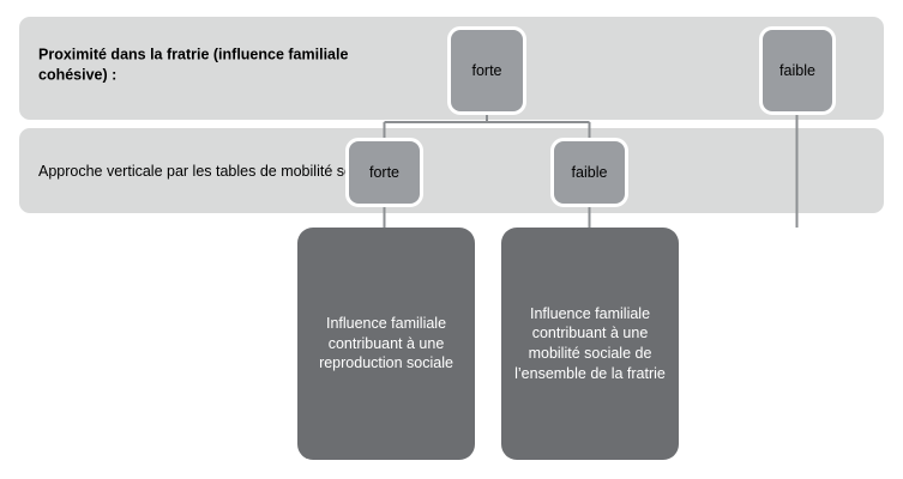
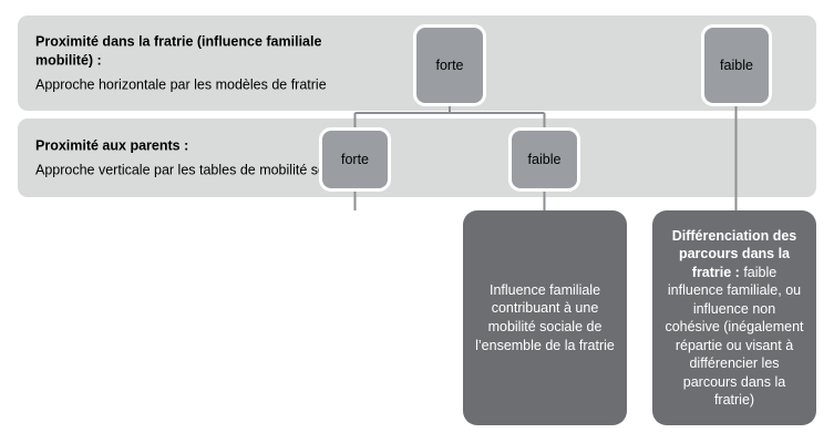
- Proximité dans la fratrie (influence familiale cohésive) :
+ Proximité dans la fratrie (influence familiale mobilité) :
+ Approche horizontale par les modèles de fratrie
+ Proximité aux parents :
  Approche verticale par les tables de mobilité s
  forte
  faible
  forte
  faible
- Influence familiale contribuant à une reproduction sociale
  Influence familiale contribuant à une mobilité sociale de l’ensemble de la fratrie
+ Différenciation des parcours dans la fratrie : faible influence familiale, ou influence non cohésive (inégalement répartie ou visant à différencier les parcours dans la fratrie)
